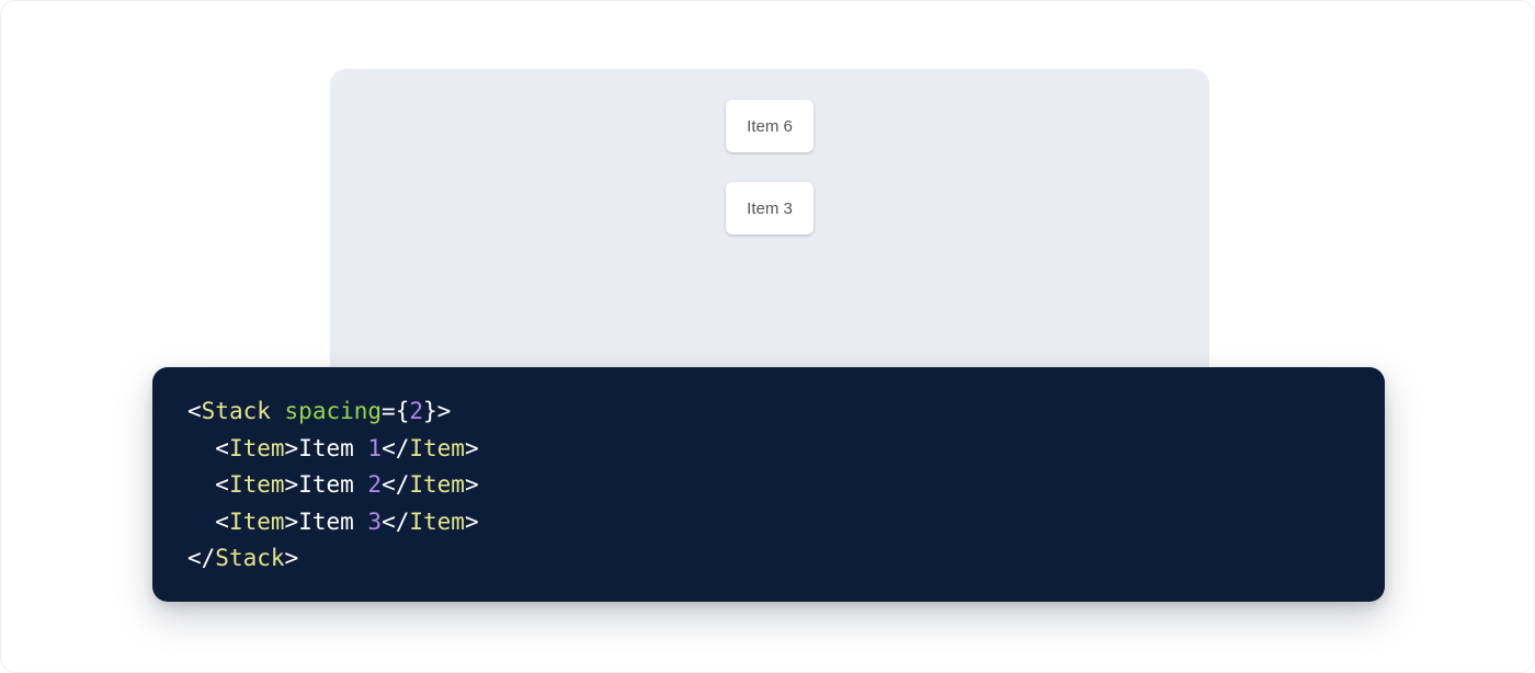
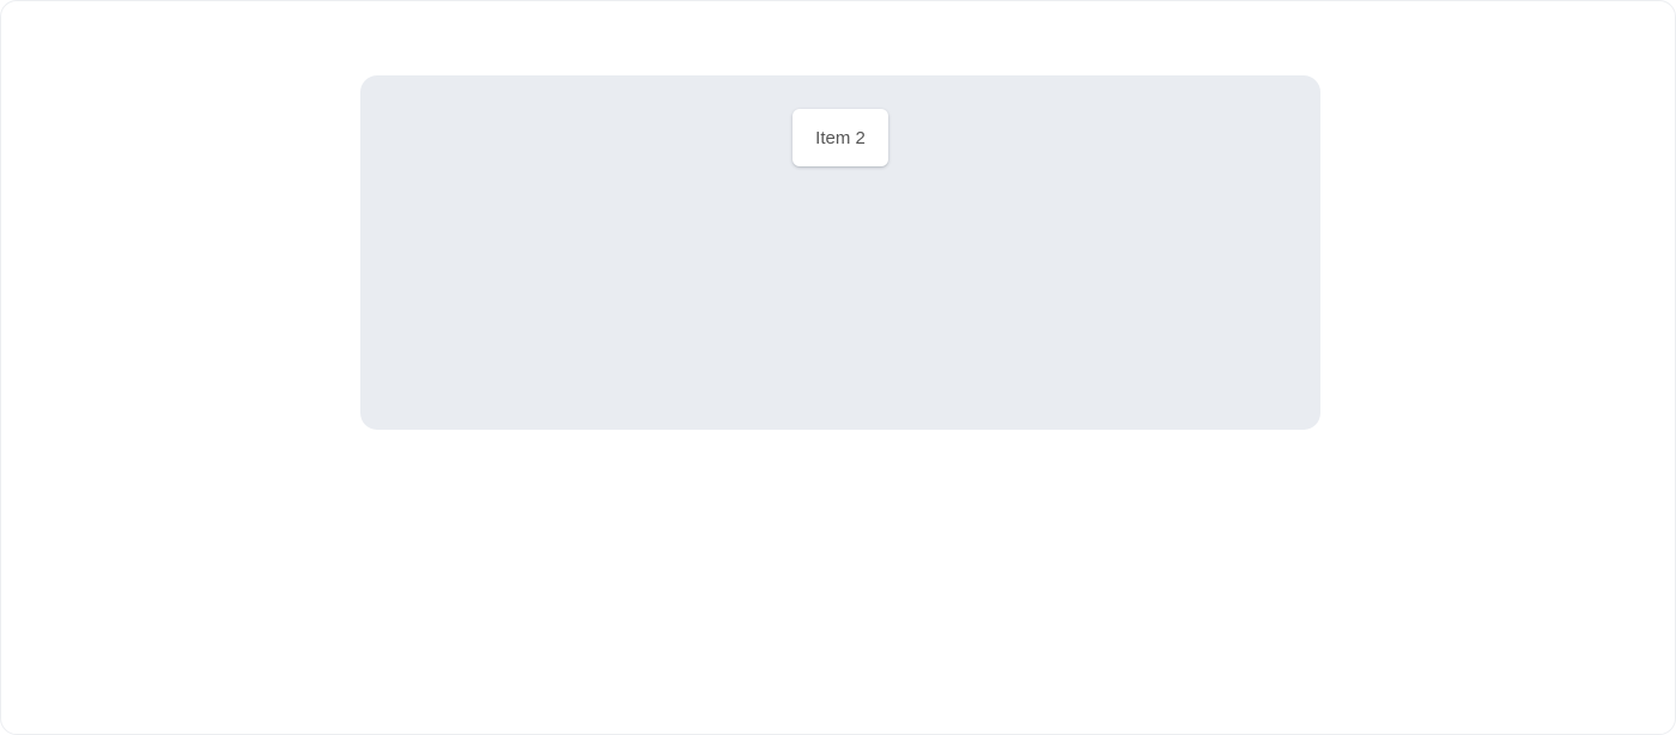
- Item 6
+ Item 2
- Item 3
- <Stack spacing={2}> <Item>Item 1</Item> <Item>Item 2</Item> <Item>Item 3</Item> </Stack>
